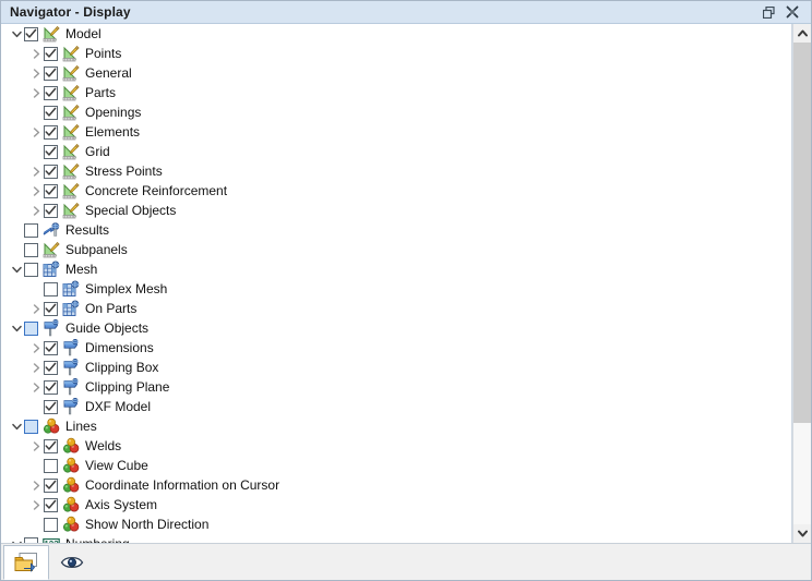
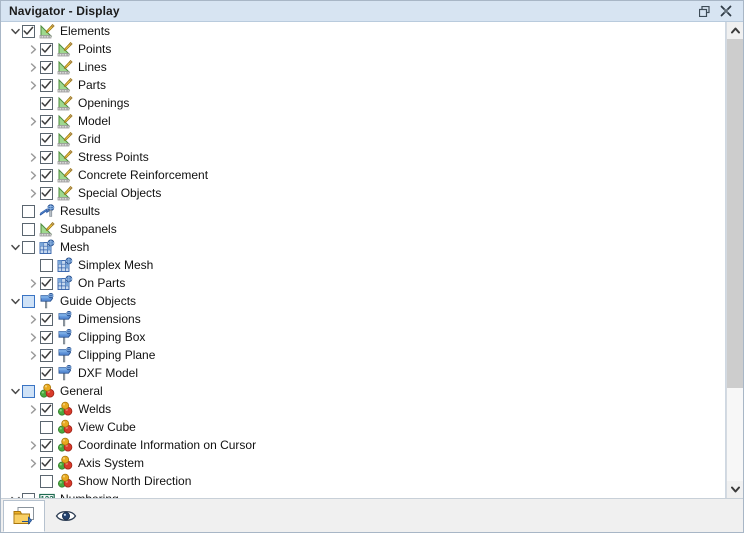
  Navigator - Display
- Model
+ Elements
  Points
- General
+ Lines
  Parts
  Openings
- Elements
+ Model
  Grid
  Stress Points
  Concrete Reinforcement
  Special Objects
  Results
  Subpanels
  Mesh
  Simplex Mesh
  On Parts
  Guide Objects
  Dimensions
  Clipping Box
  Clipping Plane
  DXF Model
- Lines
+ General
  Welds
  View Cube
  Coordinate Information on Cursor
  Axis System
  Show North Direction
